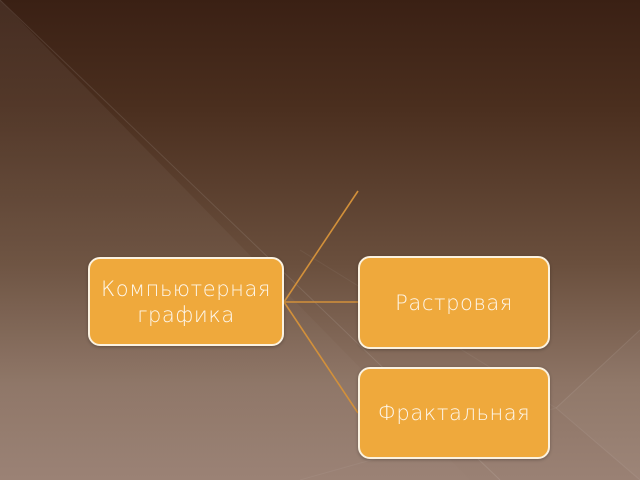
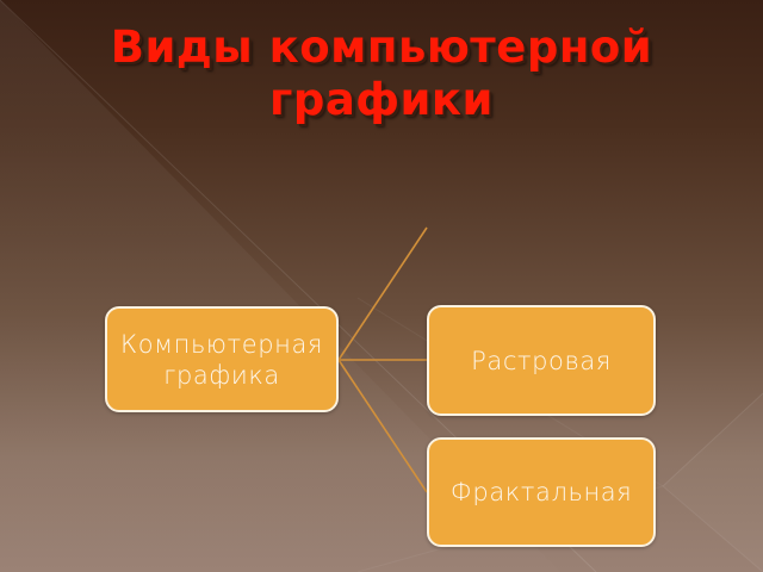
+ Виды компьютерной
+ графики
  Компьютерная
  графика
  Растровая
  Фрактальная
